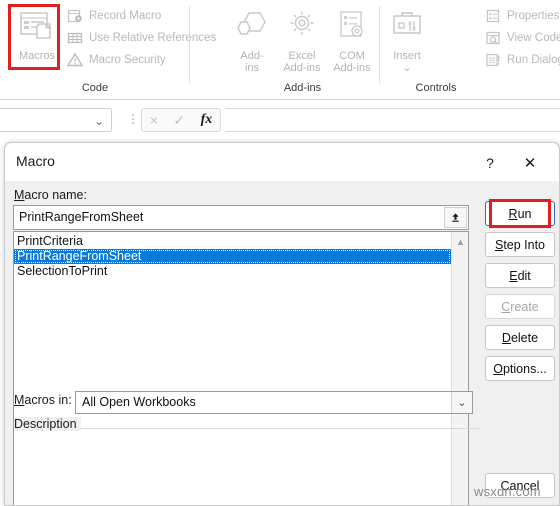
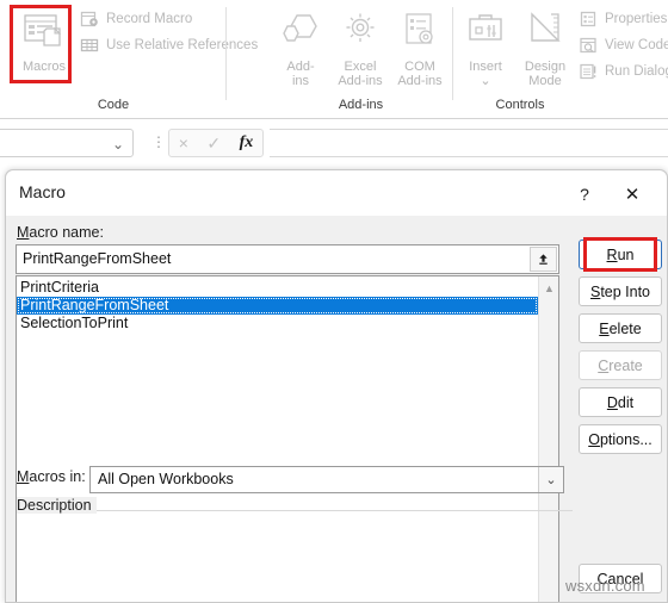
  Macros
  Record Macro
  Use Relative Refernces
- Macro Security
  Code
  Add-
  ins
  Excel
  Add-ins
  COM
  Add-ins
  Add-ins
  Insert
  ⌄
+ Design
+ Mode
  Properties
  View Code
  Run Dialo
  Controls
  ⌄
  ⋮
  ×
  ✓
  fx
  Macro
  ?
  ✕
  Macro name:
  PrintRangeFromSheet
  PrintCriteria
  PrintRangeFromSheet
  SelectionToPrint
  ▲
  R
  un
  S
  tep Into
  E
- dit
+ elete
  C
  reate
  D
- elete
+ dit
  O
  ptions...
  Macros in:
  All Open Workbooks
  ⌄
  Description
  Cancel
  wsxdn.com
